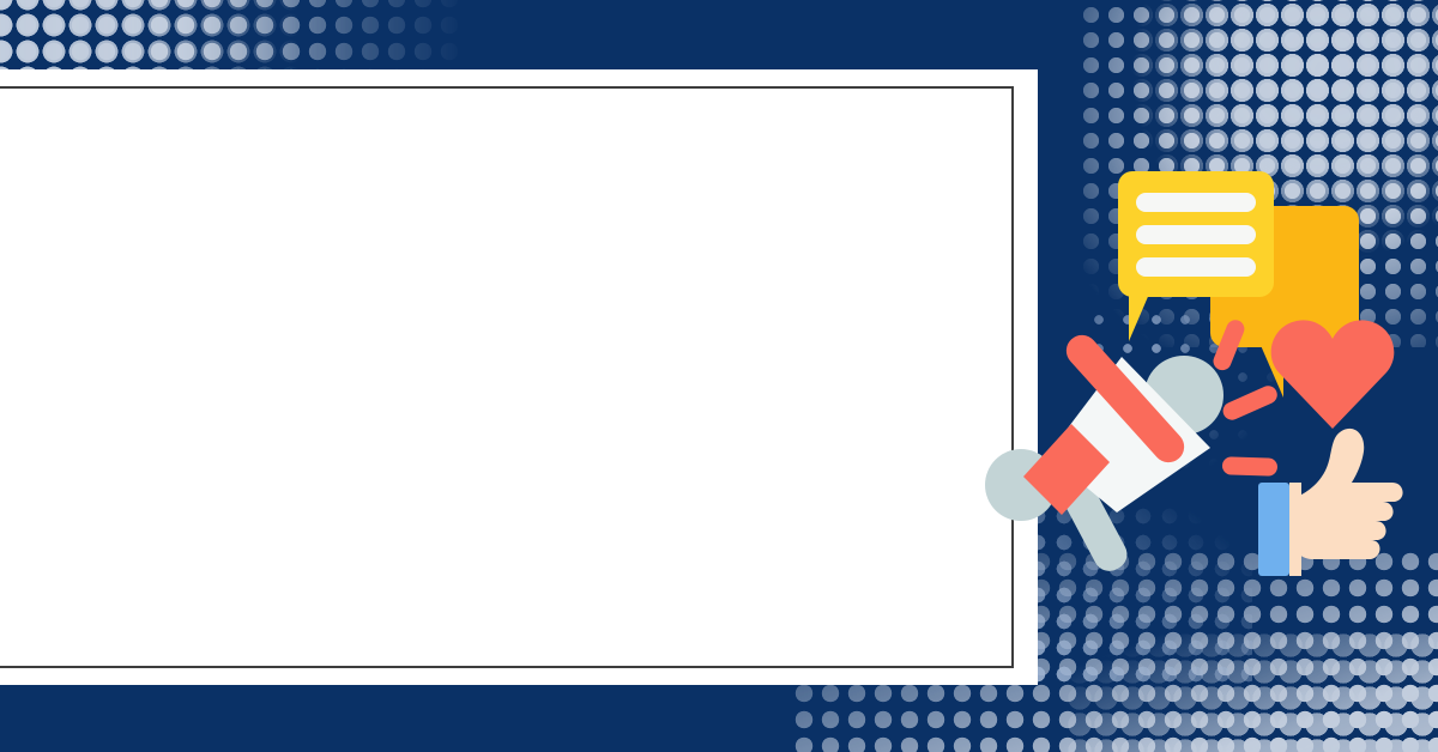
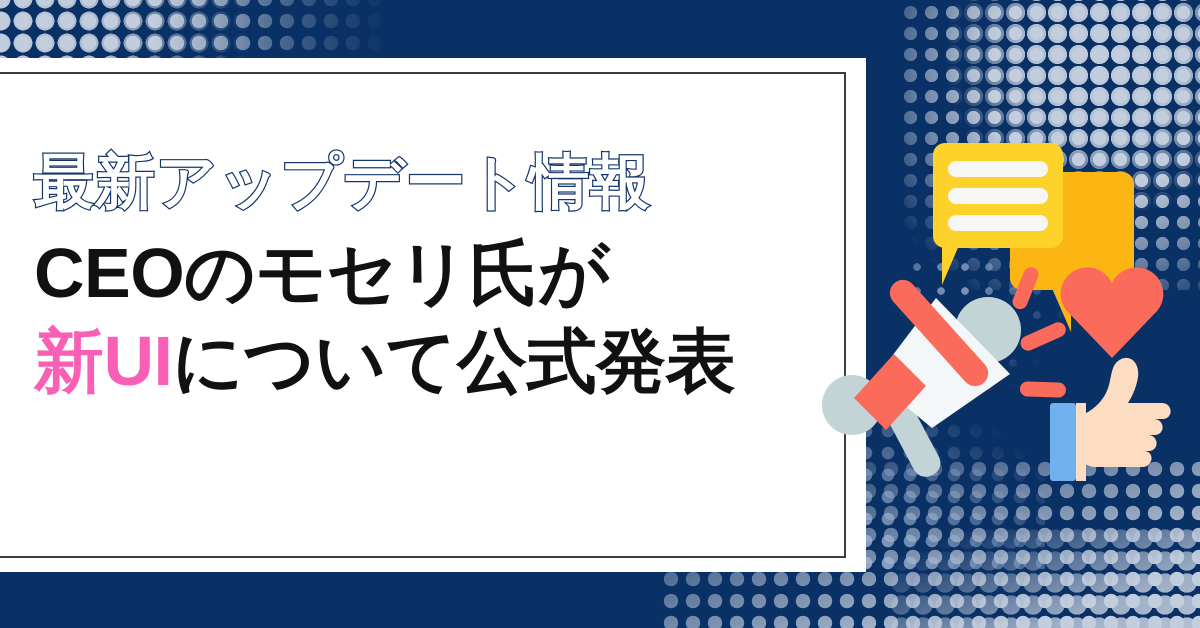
+ 最新アップデート情報
+ CEOのモセリ氏が
+ 新UIについて公式発表
